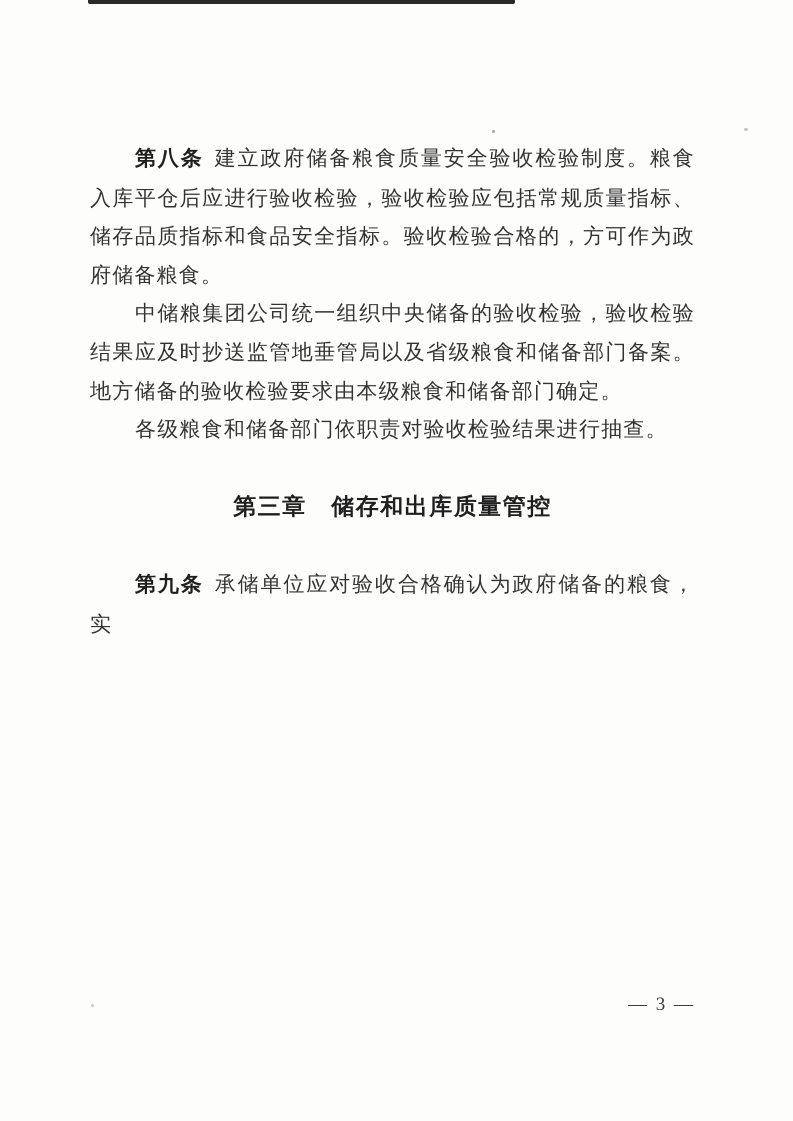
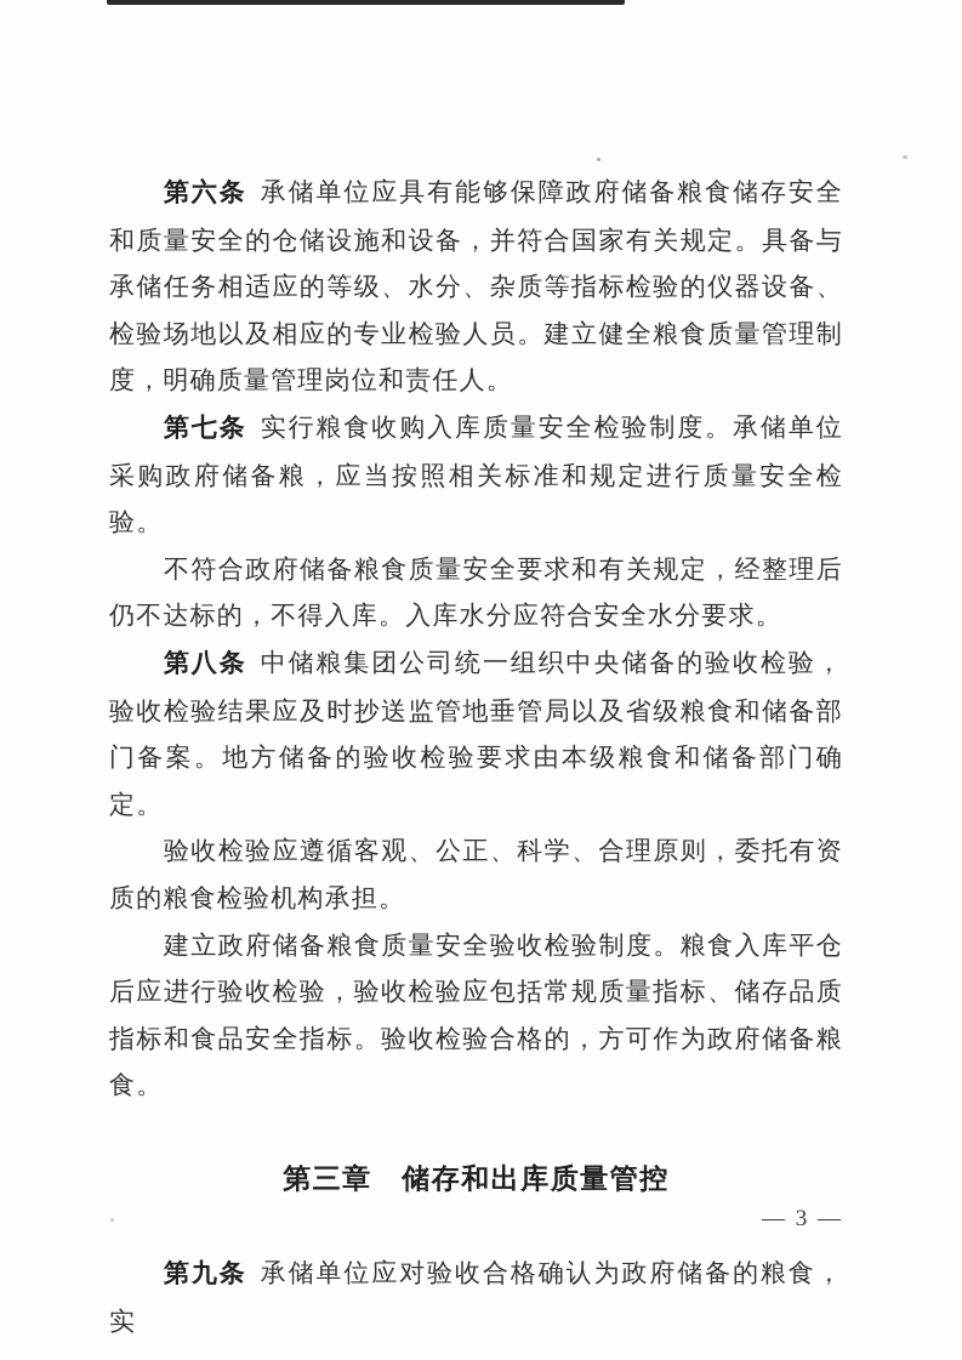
+ 第六条 承储单位应具有能够保障政府储备粮食储存安全和质量安全的仓储设施和设备，并符合国家有关规定。具备与承储任务相适应的等级、水分、杂质等指标检验的仪器设备、检验场地以及相应的专业检验人员。建立健全粮食质量管理制度，明确质量管理岗位和责任人。
+ 第七条 实行粮食收购入库质量安全检验制度。承储单位采购政府储备粮，应当按照相关标准和规定进行质量安全检验。
+ 不符合政府储备粮食质量安全要求和有关规定，经整理后仍不达标的，不得入库。入库水分应符合安全水分要求。
- 第八条 建立政府储备粮食质量安全验收检验制度。粮食入库平仓后应进行验收检验，验收检验应包括常规质量指标、储存品质指标和食品安全指标。验收检验合格的，方可作为政府储备粮食。
+ 第八条 中储粮集团公司统一组织中央储备的验收检验，验收检验结果应及时抄送监管地垂管局以及省级粮食和储备部门备案。地方储备的验收检验要求由本级粮食和储备部门确定。
+ 验收检验应遵循客观、公正、科学、合理原则，委托有资质的粮食检验机构承担。
- 中储粮集团公司统一组织中央储备的验收检验，验收检验结果应及时抄送监管地垂管局以及省级粮食和储备部门备案。地方储备的验收检验要求由本级粮食和储备部门确定。
+ 建立政府储备粮食质量安全验收检验制度。粮食入库平仓后应进行验收检验，验收检验应包括常规质量指标、储存品质指标和食品安全指标。验收检验合格的，方可作为政府储备粮食。
- 各级粮食和储备部门依职责对验收检验结果进行抽查。
  第三章 储存和出库质量管控
  第九条 承储单位应对验收合格确认为政府储备的粮食，实
  — 3 —
